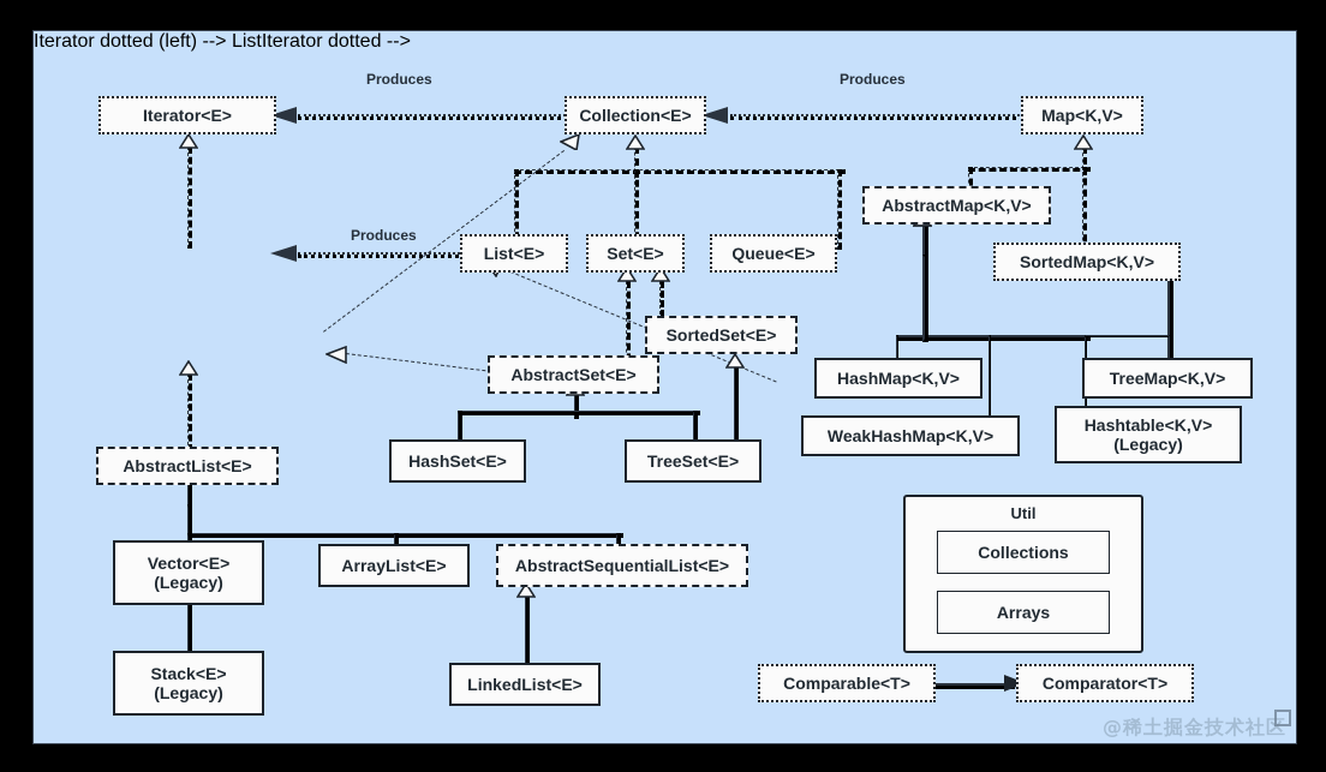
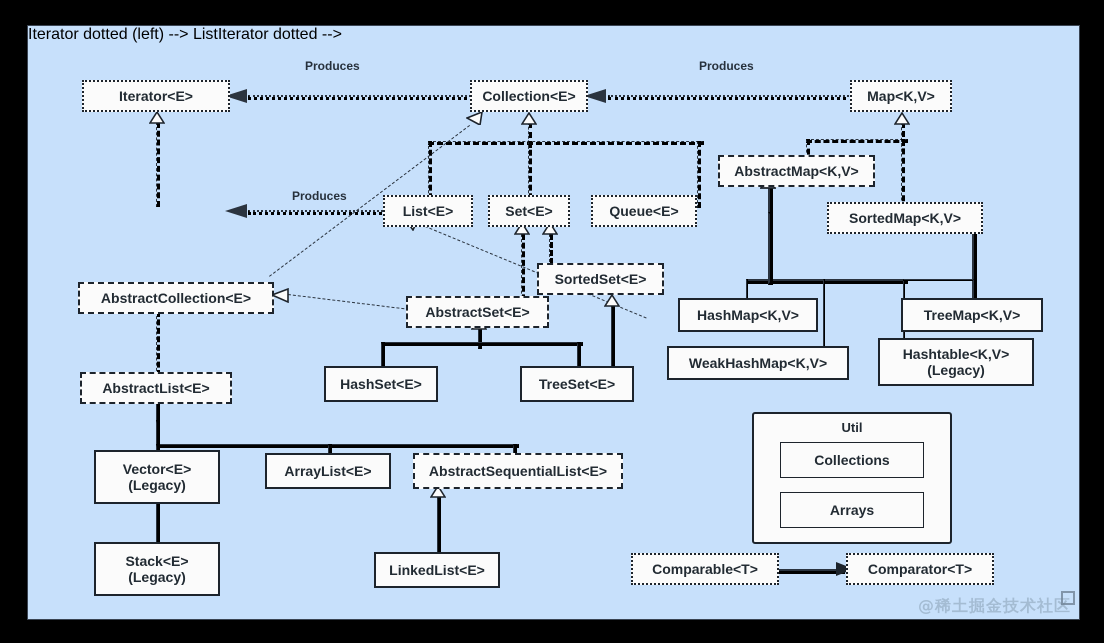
  Produces
  Produces
  Produces
  Iterator dotted (left) --> ListIterator dotted -->
  Iterator<E>
  Collection<E>
  List<E>
  Set<E>
  Queue<E>
  SortedSet<E>
+ AbstractCollection<E>
  AbstractSet<E>
  AbstractList<E>
  HashSet<E>
  TreeSet<E>
  Vector<E>
  (Legacy)
  ArrayList<E>
  AbstractSequentialList<E>
  Stack<E>
  (Legacy)
  LinkedList<E>
  Map<K,V>
  AbstractMap<K,V>
  SortedMap<K,V>
  HashMap<K,V>
  WeakHashMap<K,V>
  TreeMap<K,V>
  Hashtable<K,V>
  (Legacy)
  Comparable<T>
  Comparator<T>
  Util
  Collections
  Arrays
  @稀土掘金技术社区
